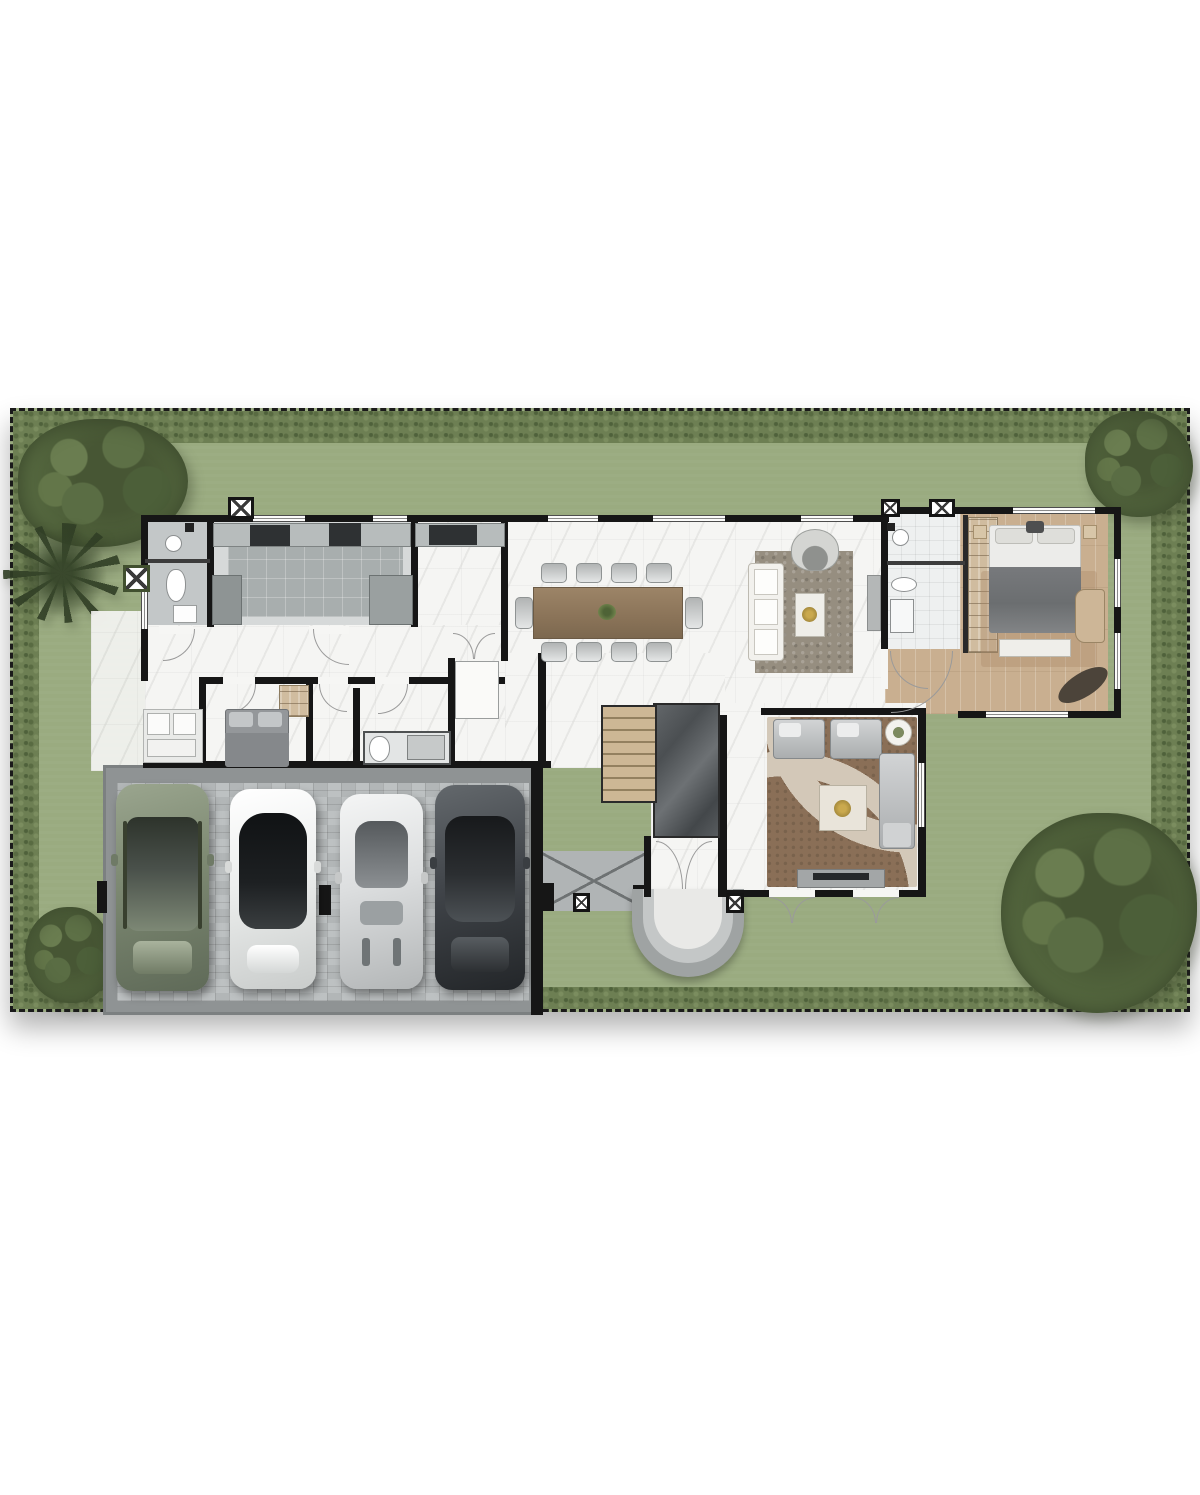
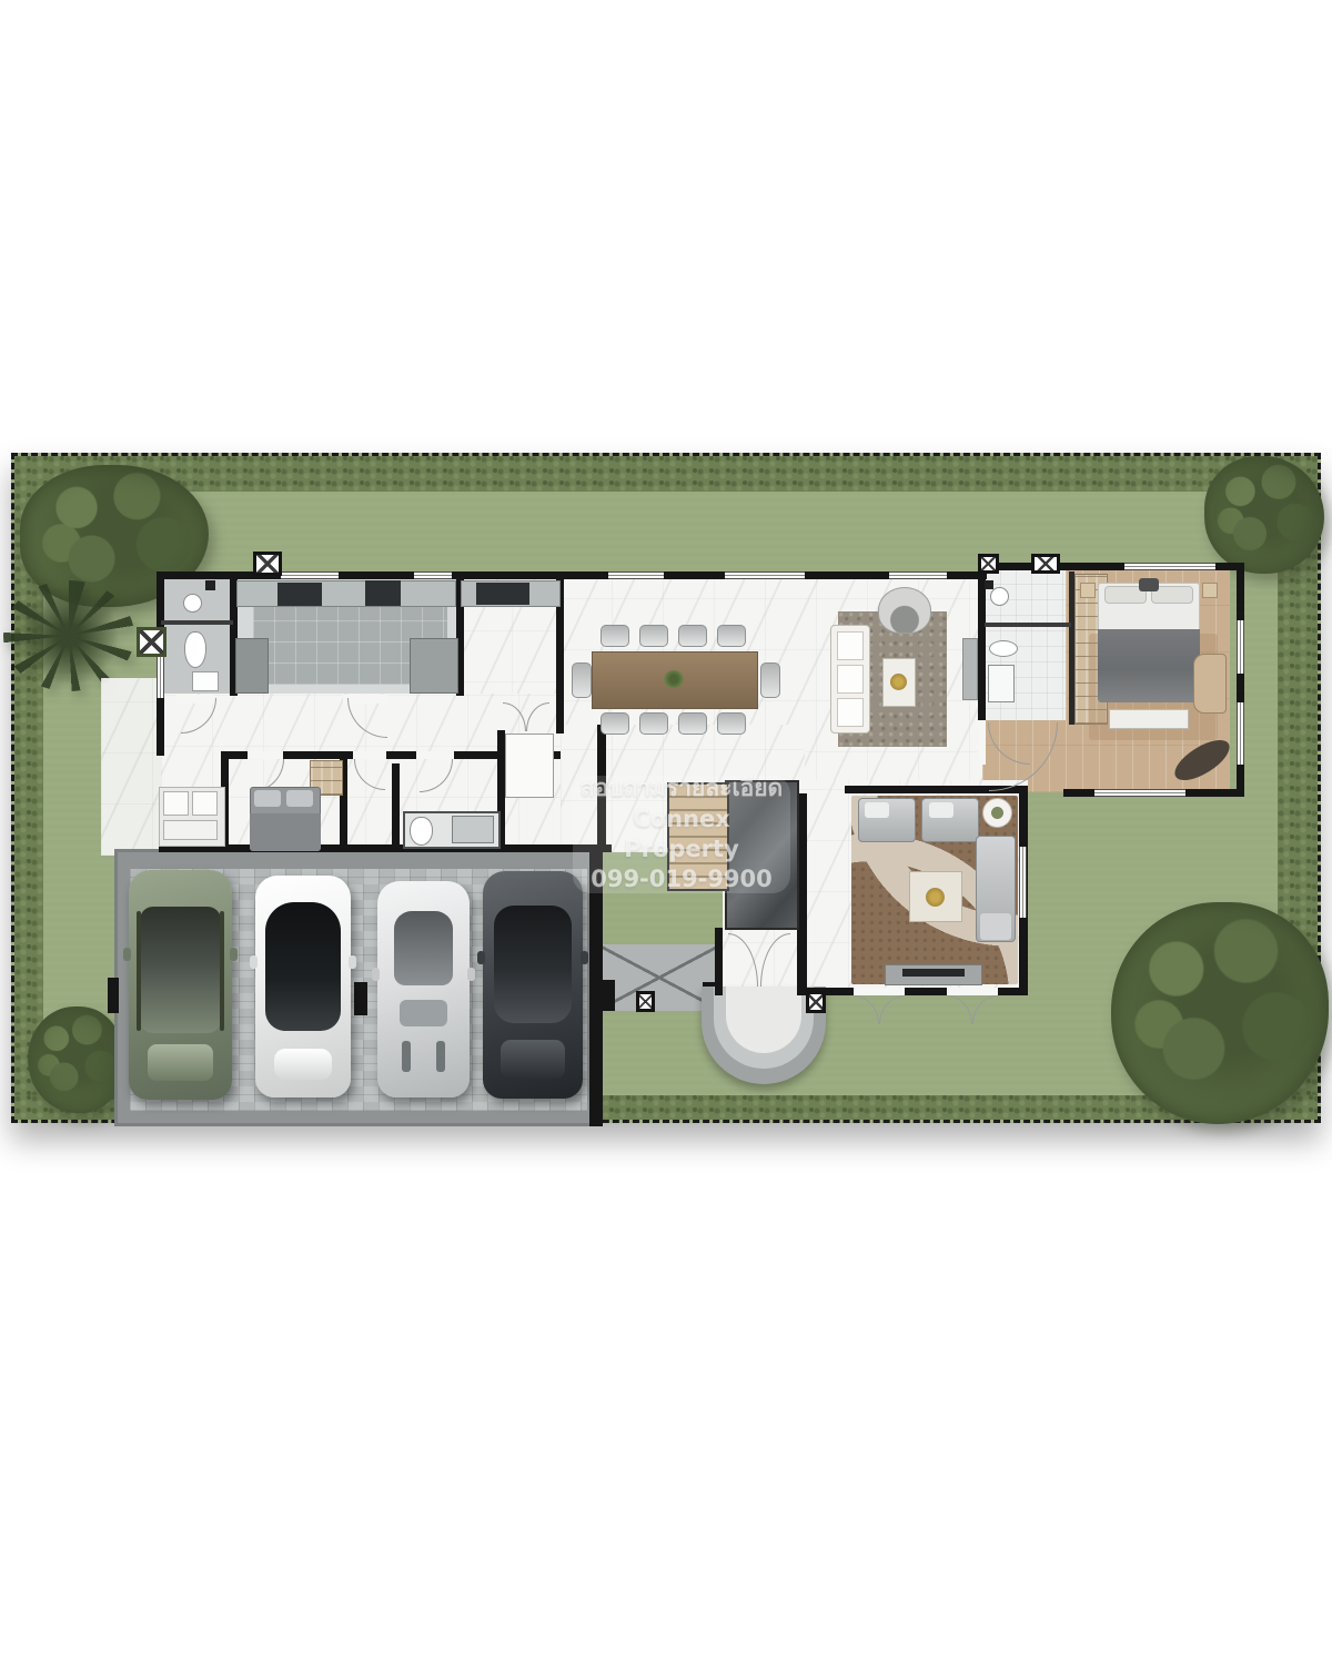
+ สอบถามรายละเอียด
+ Connex Property
+ 099-019-9900
